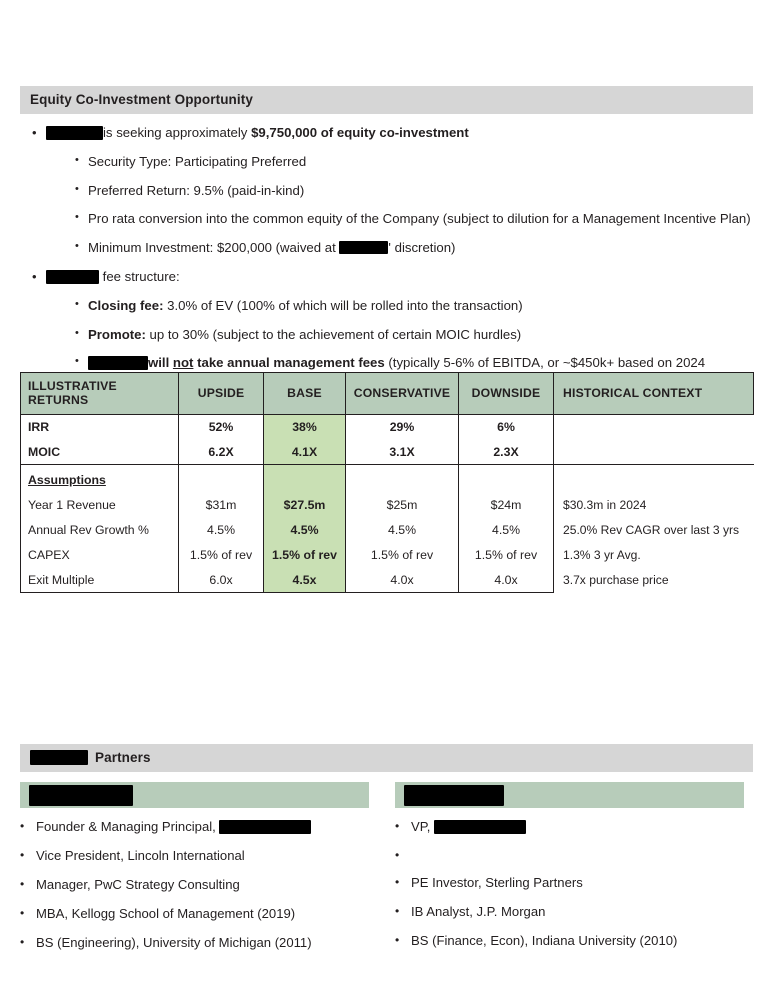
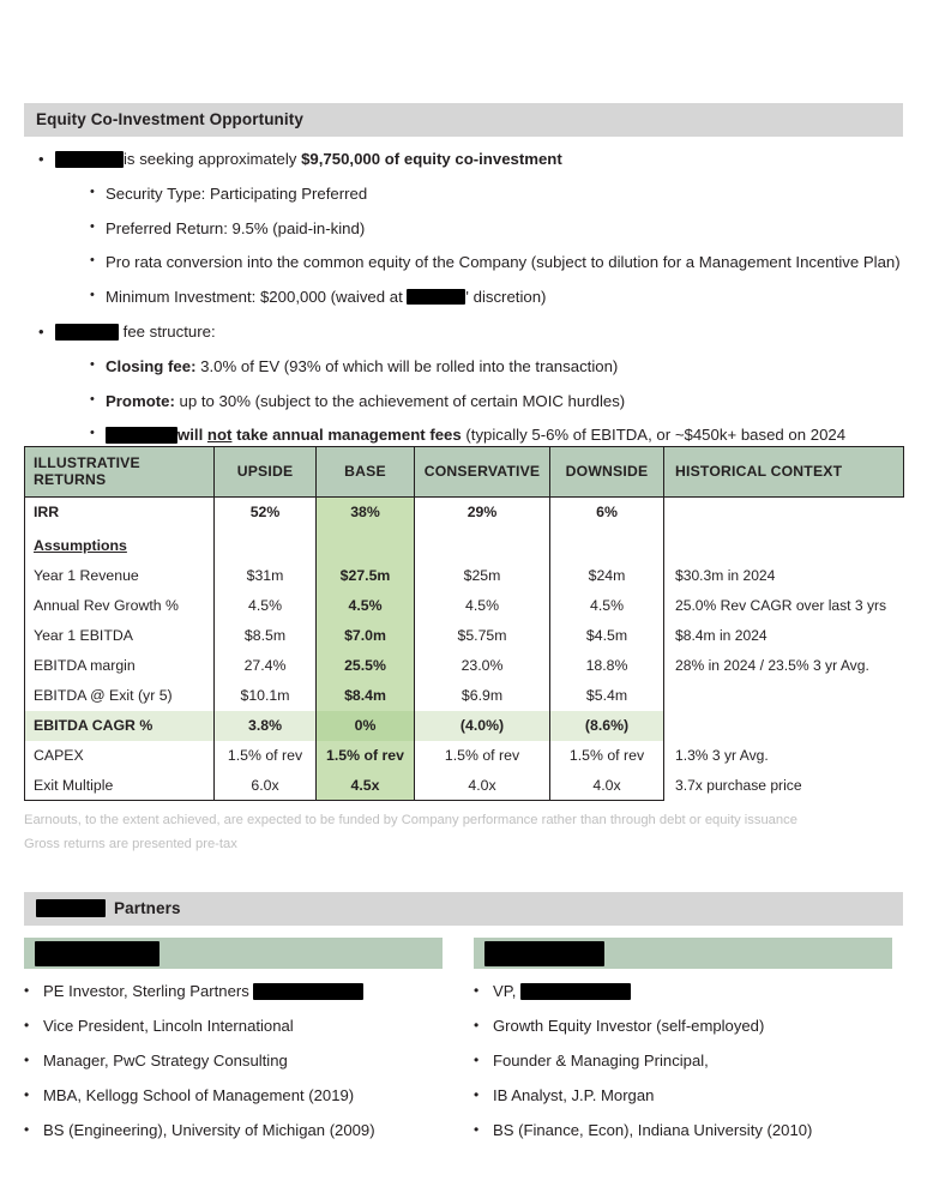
  Equity Co-Investment Opportunity
  •
  is seeking approximately $9,750,000 of equity co-investment
  •
  Security Type: Participating Preferred
  •
  Preferred Return: 9.5% (paid-in-kind)
  •
  Pro rata conversion into the common equity of the Company (subject to dilution for a Management Incentive Plan)
  •
  Minimum Investment: $200,000 (waived at ' discretion)
  •
  fee structure:
  •
- Closing fee: 3.0% of EV (100% of which will be rolled into the transaction)
+ Closing fee: 3.0% of EV (93% of which will be rolled into the transaction)
  •
  Promote: up to 30% (subject to the achievement of certain MOIC hurdles)
  •
  will not take annual management fees (typically 5-6% of EBITDA, or ~$450k+ based on 2024
  ILLUSTRATIVE RETURNS	UPSIDE	BASE	CONSERVATIVE	DOWNSIDE	HISTORICAL CONTEXT
  IRR	52%	38%	29%	6%
- MOIC	6.2X	4.1X	3.1X	2.3X
  Assumptions
  Year 1 Revenue	$31m	$27.5m	$25m	$24m	$30.3m in 2024
  Annual Rev Growth %	4.5%	4.5%	4.5%	4.5%	25.0% Rev CAGR over last 3 yrs
+ Year 1 EBITDA	$8.5m	$7.0m	$5.75m	$4.5m	$8.4m in 2024
+ EBITDA margin	27.4%	25.5%	23.0%	18.8%	28% in 2024 / 23.5% 3 yr Avg.
+ EBITDA @ Exit (yr 5)	$10.1m	$8.4m	$6.9m	$5.4m
+ EBITDA CAGR %	3.8%	0%	(4.0%)	(8.6%)
  CAPEX	1.5% of rev	1.5% of rev	1.5% of rev	1.5% of rev	1.3% 3 yr Avg.
  Exit Multiple	6.0x	4.5x	4.0x	4.0x	3.7x purchase price
+ Earnouts, to the extent achieved, are expected to be funded by Company performance rather than through debt or equity issuance
+ Gross returns are presented pre-tax
  Partners
  •
- Founder & Managing Principal,
+ PE Investor, Sterling Partners
  •
  Vice President, Lincoln International
  •
  Manager, PwC Strategy Consulting
  •
  MBA, Kellogg School of Management (2019)
  •
- BS (Engineering), University of Michigan (2011)
+ BS (Engineering), University of Michigan (2009)
  •
  VP,
  •
+ Growth Equity Investor (self-employed)
  •
- PE Investor, Sterling Partners
+ Founder & Managing Principal,
  •
  IB Analyst, J.P. Morgan
  •
  BS (Finance, Econ), Indiana University (2010)
